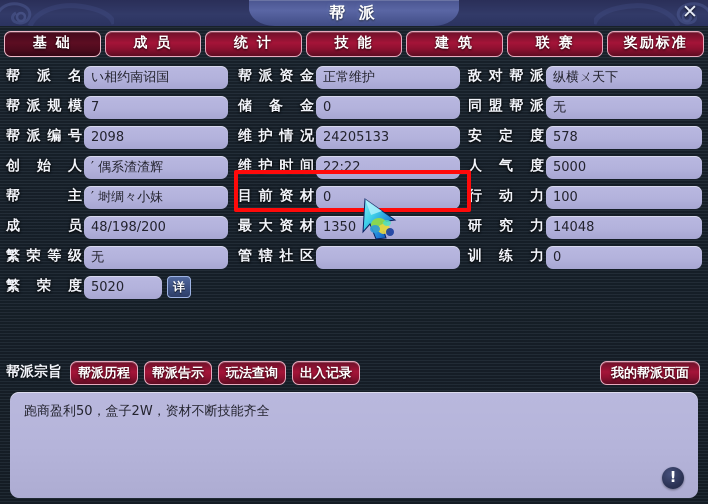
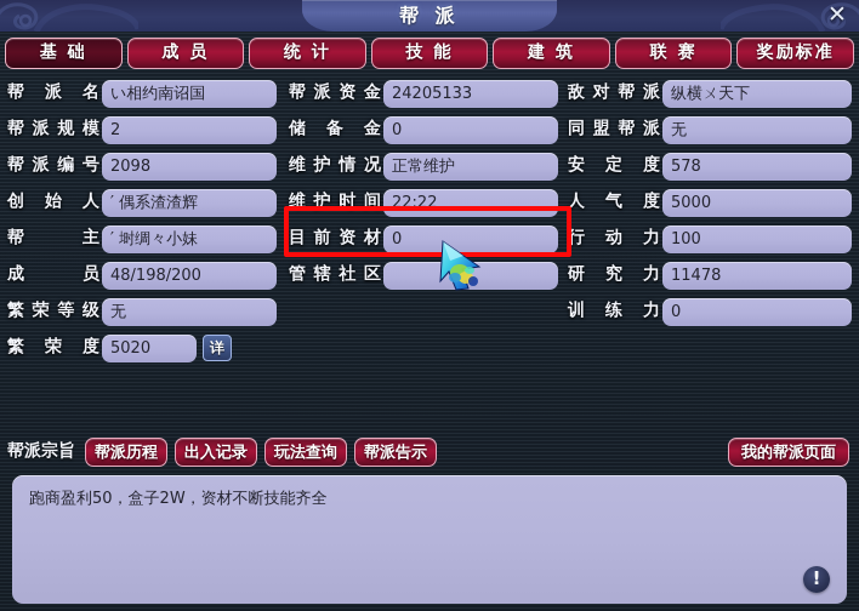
  帮 派
  ✕
  基 础
  成 员
  统 计
  技 能
  建 筑
  联 赛
  奖励标准
  帮 派 名
  い相约南诏国
  帮派规模
- 7
+ 2
  帮派编号
  2098
  创 始 人
  ′ 偶系渣渣辉
  帮 主
  ′ 埘绸々小妹
  成 员
  48/198/200
  繁荣等级
  无
  繁 荣 度
  5020
  详
  帮派资金
- 正常维护
+ 24205133
  储 备 金
  0
  维护情况
- 24205133
+ 正常维护
  维护时间
  22:22
  目前资材
  0
- 最大资材
- 1350
  管辖社区
  敌对帮派
  纵横ㄨ天下
  同盟帮派
  无
  安 定 度
  578
  人 气 度
  5000
  行 动 力
  100
  研 究 力
- 14048
+ 11478
  训 练 力
  0
  帮派宗旨
  帮派历程
- 帮派告示
+ 出入记录
  玩法查询
- 出入记录
+ 帮派告示
  我的帮派页面
  跑商盈利50，盒子2W，资材不断技能齐全
  !
